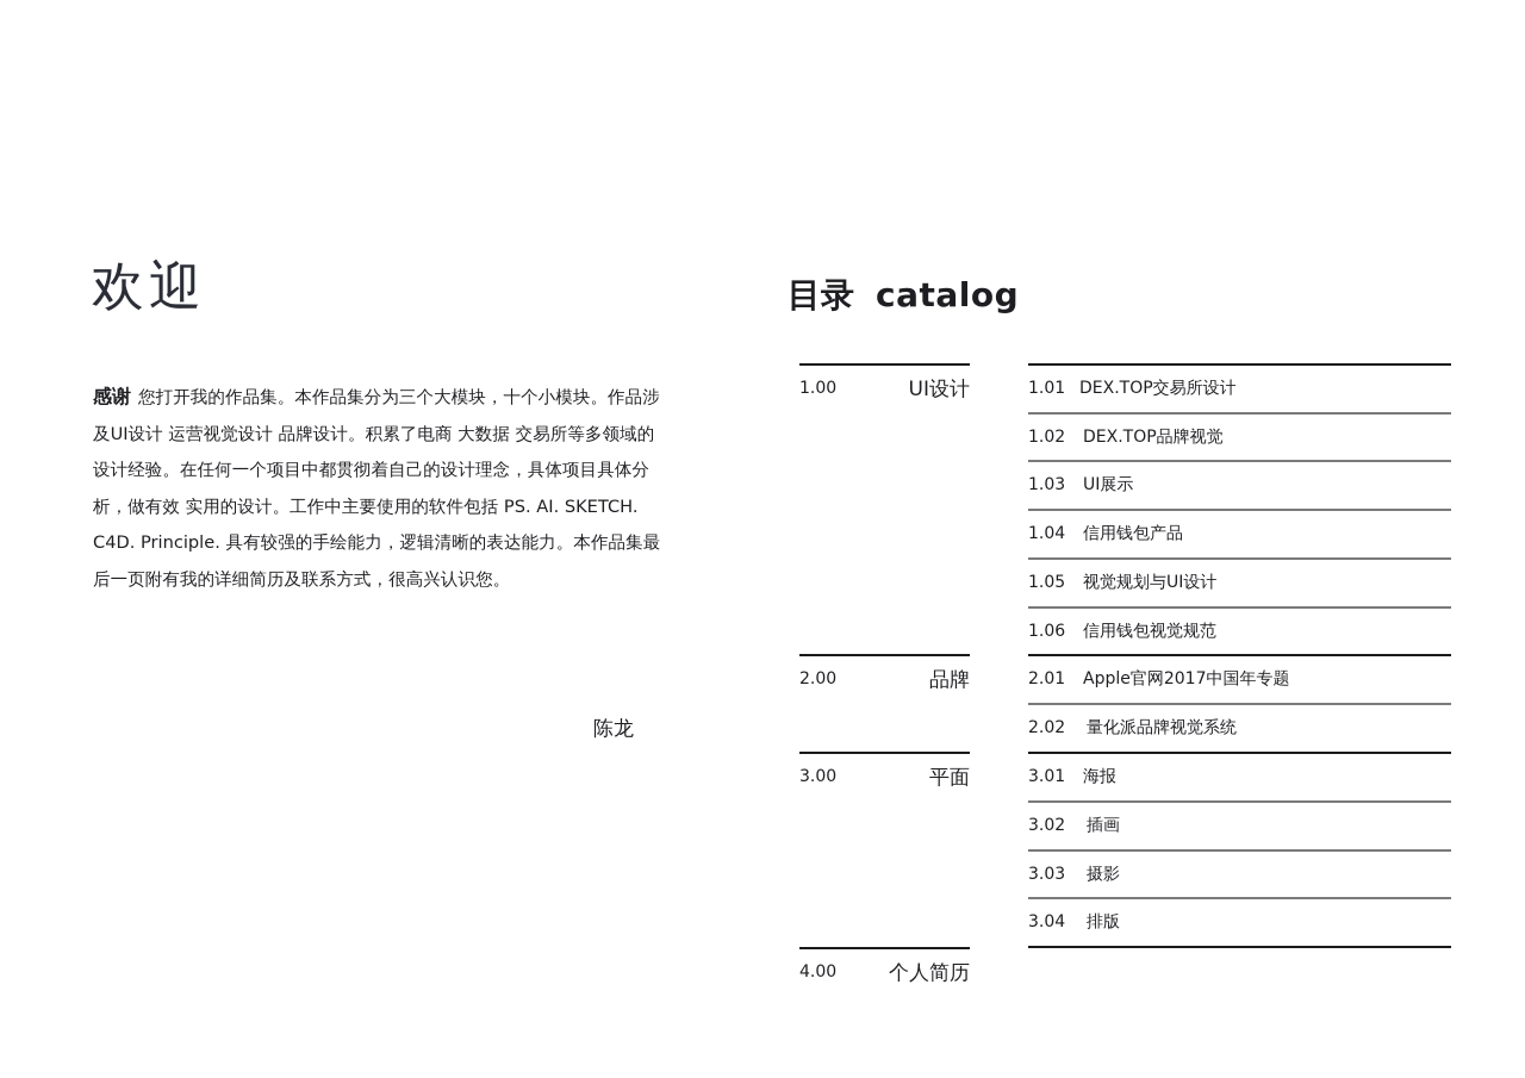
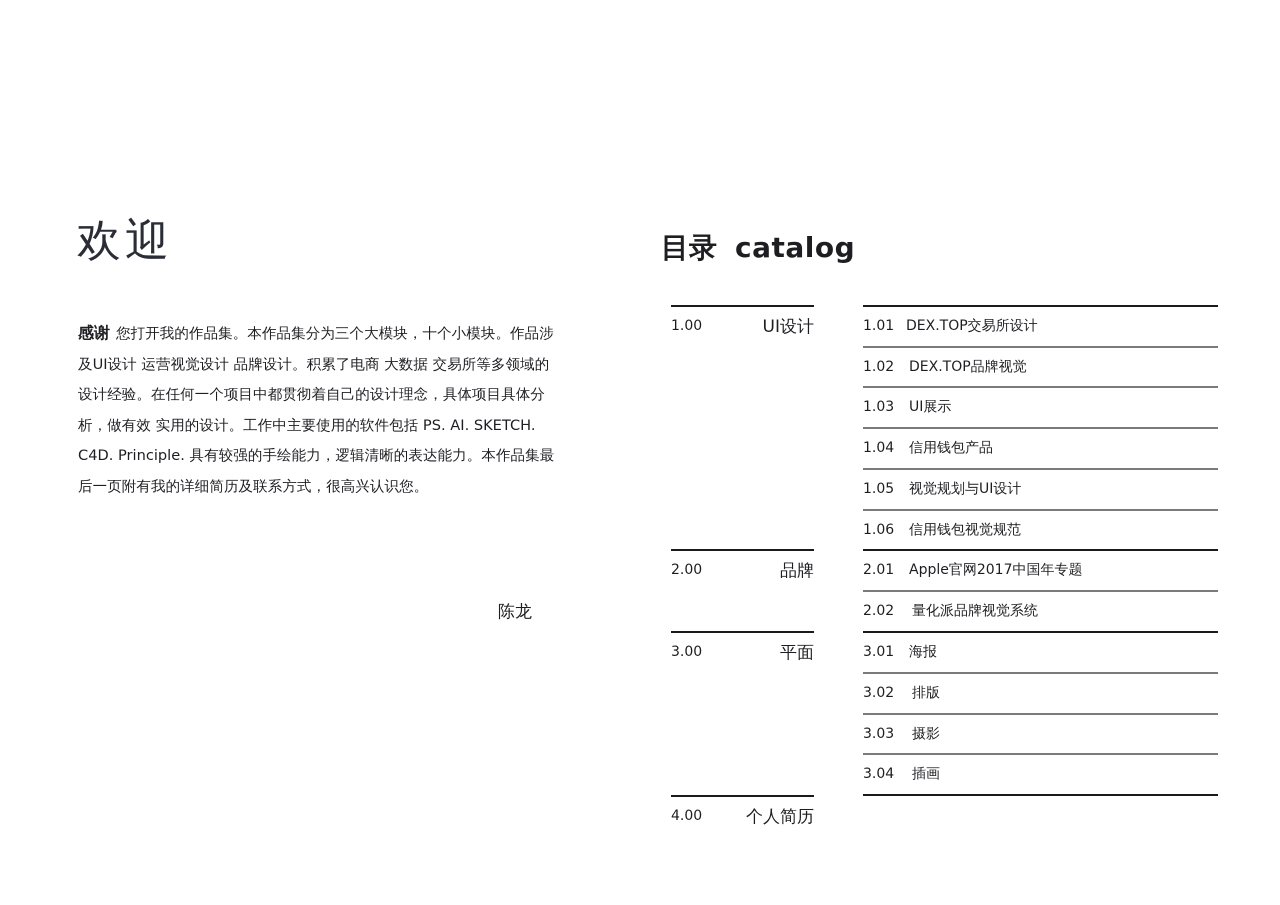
  欢迎
  感谢 您打开我的作品集。本作品集分为三个大模块，十个小模块。作品涉及UI设计 运营视觉设计 品牌设计。积累了电商 大数据 交易所等多领域的设计经验。在任何一个项目中都贯彻着自己的设计理念，具体项目具体分析，做有效 实用的设计。工作中主要使用的软件包括 PS. AI. SKETCH. C4D. Principle. 具有较强的手绘能力，逻辑清晰的表达能力。本作品集最后一页附有我的详细简历及联系方式，很高兴认识您。
  陈龙
  目录 catalog
  1.00
  UI设计
  2.00
  品牌
  3.00
  平面
  4.00
  个人简历
  1.01
  DEX.TOP交易所设计
  1.02
  DEX.TOP品牌视觉
  1.03
  UI展示
  1.04
  信用钱包产品
  1.05
  视觉规划与UI设计
  1.06
  信用钱包视觉规范
  2.01
  Apple官网2017中国年专题
  2.02
  量化派品牌视觉系统
  3.01
  海报
  3.02
- 插画
+ 排版
  3.03
  摄影
  3.04
- 排版
+ 插画
